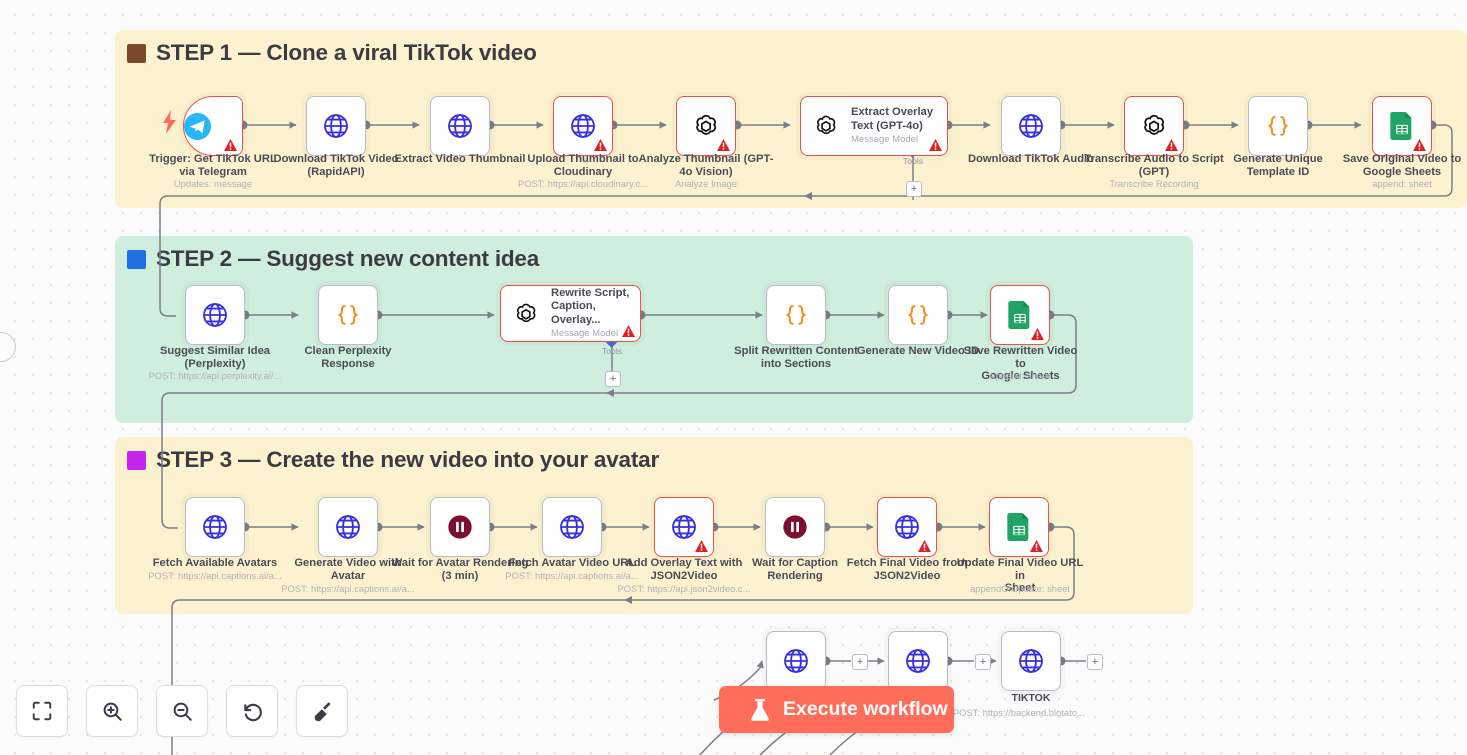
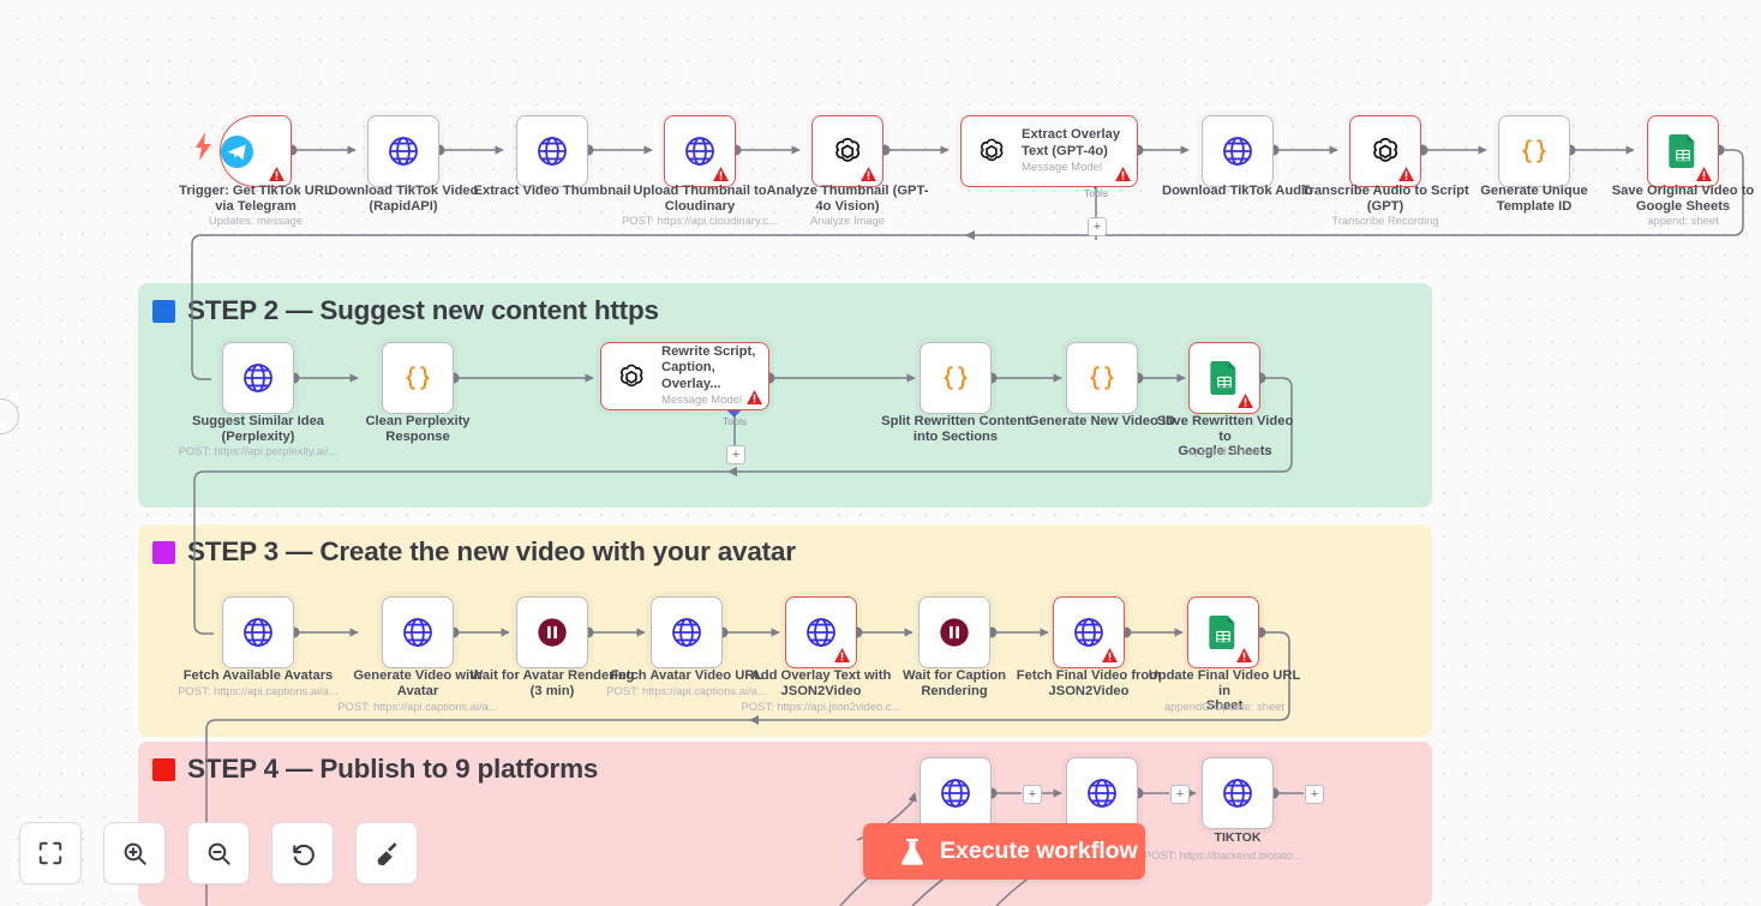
- STEP 1 — Clone a viral TikTok video
- STEP 2 — Suggest new content idea
+ STEP 2 — Suggest new content https
- STEP 3 — Create the new video into your avatar
+ STEP 3 — Create the new video with your avatar
+ STEP 4 — Publish to 9 platforms
  Trigger: Get TikTok URL
  via Telegram
  Updates: message
  Download TikTok Video
  (RapidAPI)
  Extract Video Thumbnail
  Upload Thumbnail to
  Cloudinary
  POST: https://api.cloudinary.c...
  Analyze Thumbnail (GPT-
  4o Vision)
  Analyze Image
  Extract Overlay Text (GPT-4o)
  Message Model
  Tools
  +
  Download TikTok Audio
  Transcribe Audio to Script
  (GPT)
  Transcribe Recording
  Generate Unique
  Template ID
  Save Original Video to
  Google Sheets
  append: sheet
  Suggest Similar Idea
  (Perplexity)
  POST: https://api.perplexity.ai/...
  Clean Perplexity
  Response
  Rewrite Script, Caption, Overlay...
  Message Model
  Tools
  +
  Split Rewritten Content
  into Sections
  Generate New Video ID
  Save Rewritten Video to
  Google Sheets
  append: sheet
  Fetch Available Avatars
  POST: https://api.captions.ai/a...
  Generate Video with
  Avatar
  POST: https://api.captions.ai/a...
  Wait for Avatar Rendering
  (3 min)
  Fetch Avatar Video URL
  POST: https://api.captions.ai/a...
  Add Overlay Text with
  JSON2Video
  POST: https://api.json2video.c...
  Wait for Caption
  Rendering
  Fetch Final Video from
  JSON2Video
  Update Final Video URL in
  Sheet
  appendOrUpdate: sheet
  +
  +
  TIKTOK
  POST: https://backend.blotato...
  +
  Execute workflow
